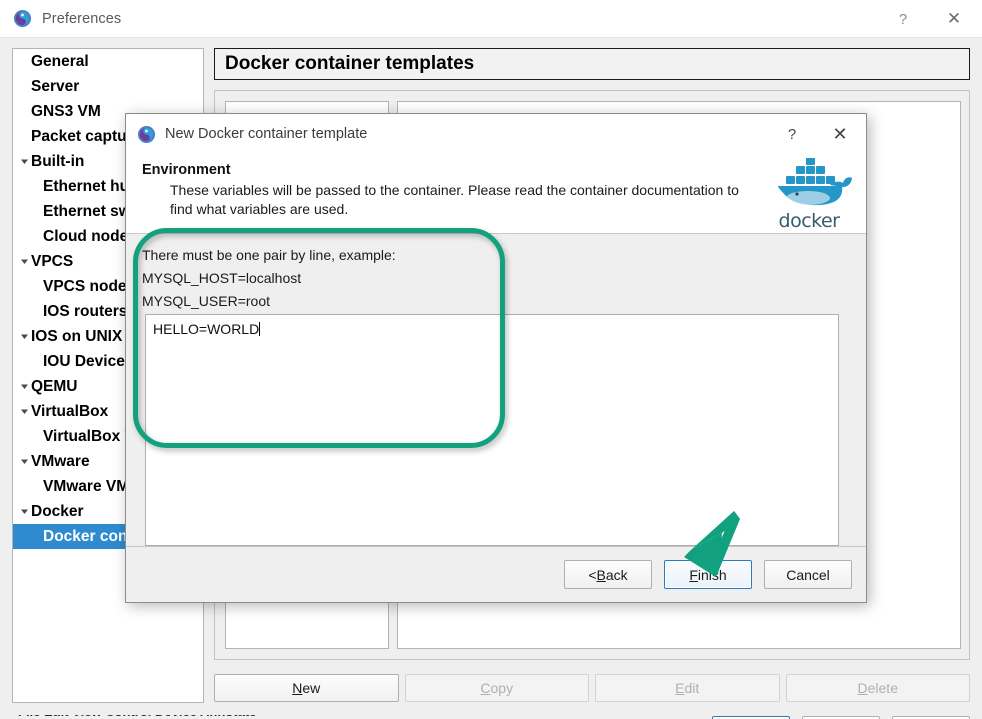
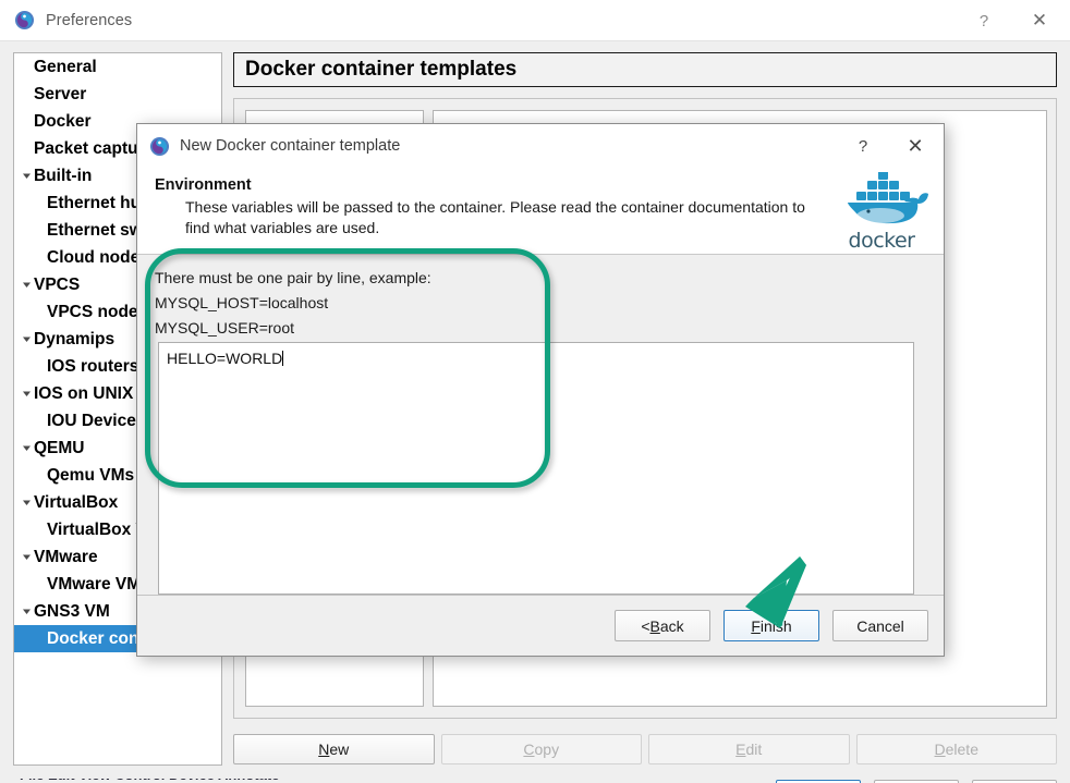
  Preferences
  ?
  ✕
  General
  Server
- GNS3 VM
+ Docker
  Packet captu
  Built-in
  Ethernet h
  Cloud node
  VPCS
  VPCS node
+ Dynamips
  IOS routers
  IOS on UNIX
  IOU Device
  QEMU
+ Qemu VMs
  VirtualBox
  VirtualBox
  VMware
  VMware VM
- Docker
+ GNS3 VM
  Docker container templates
  N
  ew
  C
  opy
  E
  dit
  D
  elete
  New Docker container template
  ?
  ✕
  Environment
  These variables will be passed to the container. Please read the container documentation to find what variables are used.
  docker
  There must be one pair by line, example:
  MYSQL_HOST=localhost
  MYSQL_USER=root
  HELLO=WORLD
  <
  B
  ack
  F
  inih
  Cancel
